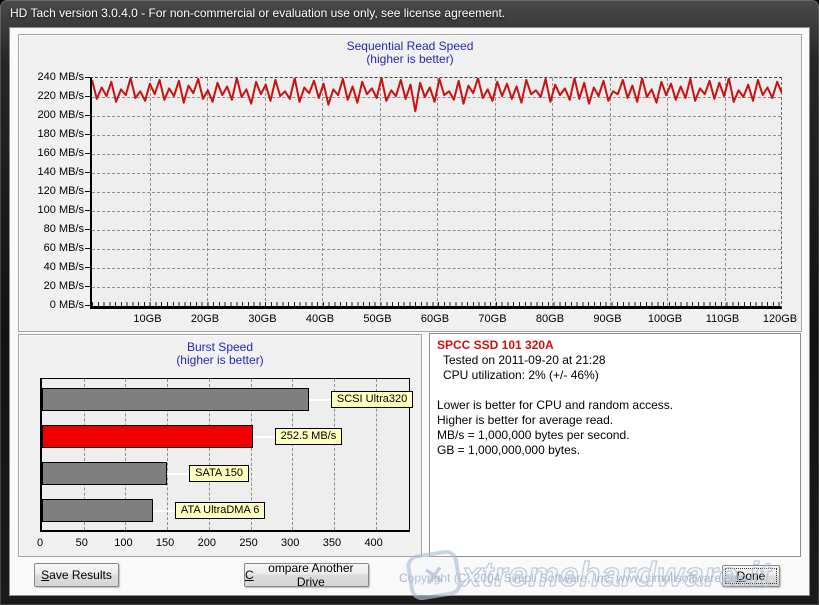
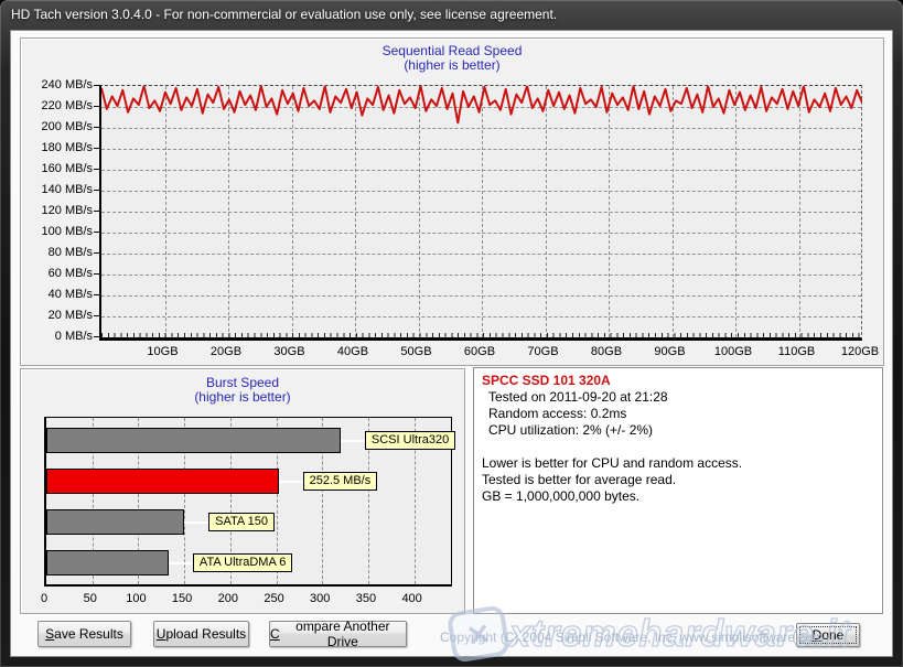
  HD Tach version 3.0.4.0 - For non-commercial or evaluation use only, see license agreement.
  Sequential Read Speed
  (higher is better)
  0 MB/s
  20 MB/s
  40 MB/s
  60 MB/s
  80 MB/s
  100 MB/s
  120 MB/s
  140 MB/s
  160 MB/s
  180 MB/s
  200 MB/s
  220 MB/s
  240 MB/s
  10GB
  20GB
  30GB
  40GB
  50GB
  60GB
  70GB
  80GB
  90GB
  100GB
  110GB
  120GB
  Burst Speed
  (higher is better)
  SCSI Ultra320
  252.5 MB/s
  SATA 150
  ATA UltraDMA 6
  0
  50
  100
  150
  200
  250
  300
  350
  400
  SPCC SSD 101 320A
  Tested on 2011-09-20 at 21:28
+ Random access: 0.2ms
- CPU utilization: 2% (+/- 46%)
+ CPU utilization: 2% (+/- 2%)
  Lower is better for CPU and random access.
- Higher is better for average read.
+ Tested is better for average read.
- MB/s = 1,000,000 bytes per second.
  GB = 1,000,000,000 bytes.
  S
  ave Results
+ U
+ pload Results
  C
  ompare Another Drive
  Done
  Copyright (C) 2004 Simpli Software, Inc. www.simplisoftware.com
  xtremehardware.it
